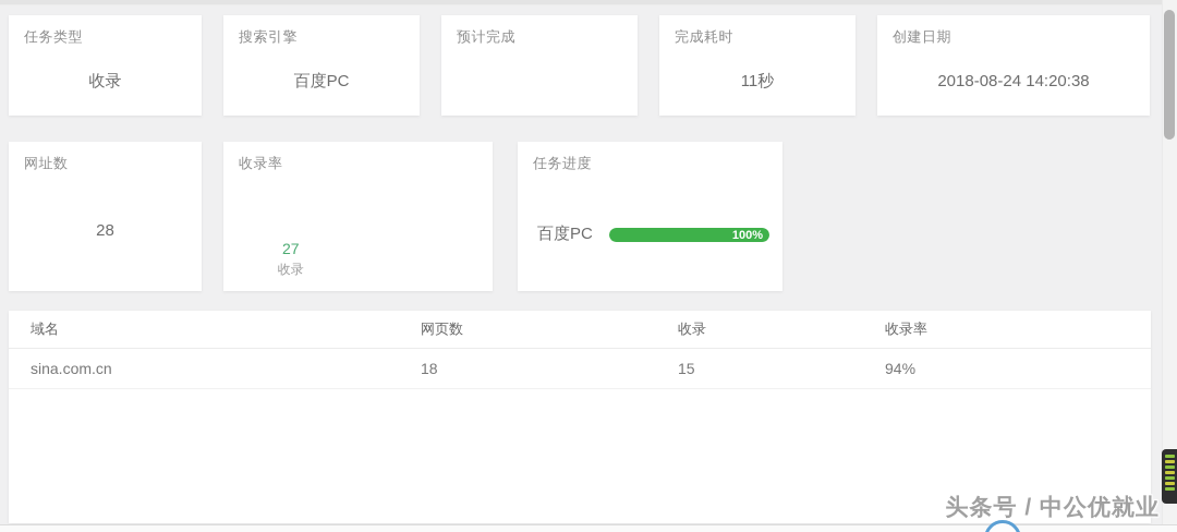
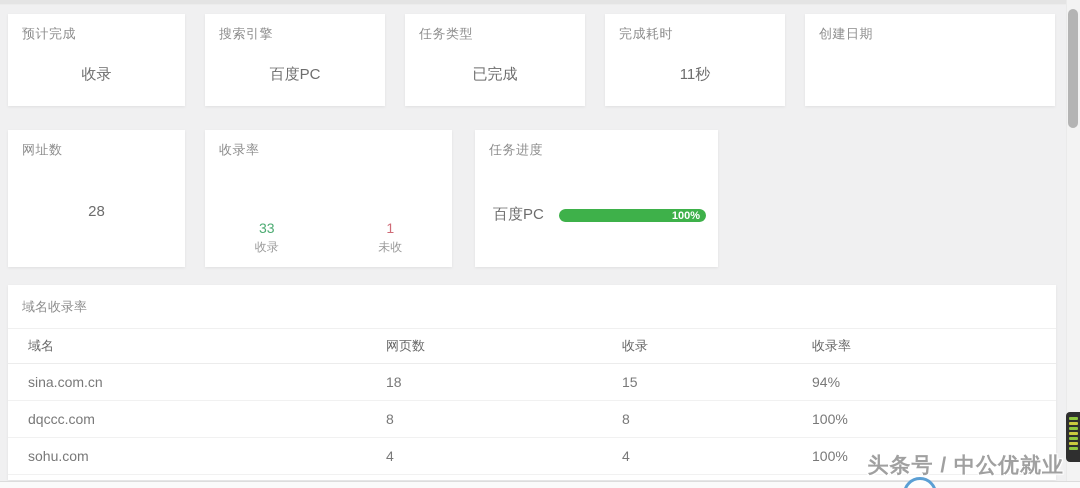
- 任务类型
+ 预计完成
  收录
  搜索引擎
  百度PC
- 预计完成
+ 任务类型
+ 已完成
  完成耗时
  11秒
  创建日期
- 2018-08-24 14:20:38
  网址数
  28
  收录率
- 27
+ 33
  收录
+ 1
+ 未收
  任务进度
  百度PC
  100%
+ 域名收录率
  域名	网页数	收录	收录率
  sina.com.cn	18	15	94%
+ dqccc.com	8	8	100%
+ sohu.com	4	4	100%
  头条号 / 中公优就业
